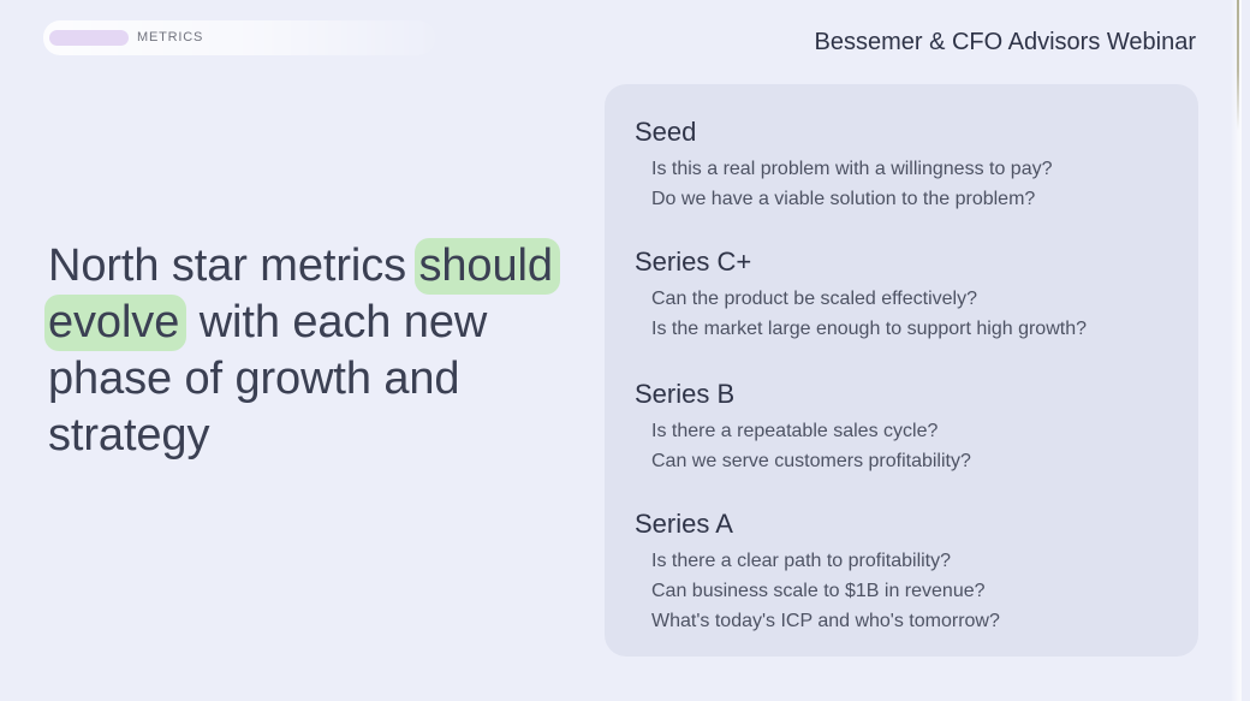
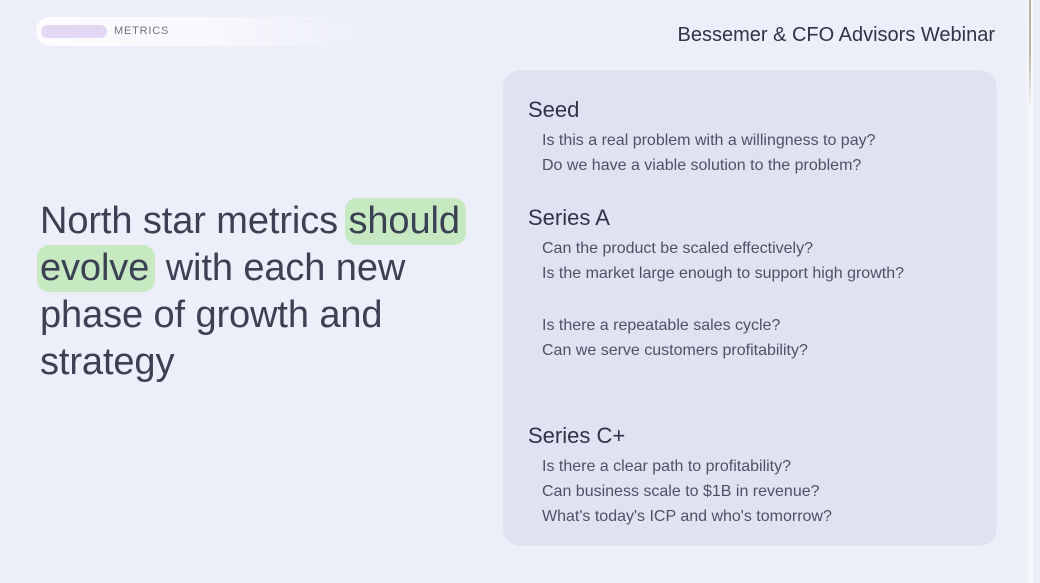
  METRICS
  Bessemer & CFO Advisors Webinar
  North star metrics should evolve with each new phase of growth and strategy
  Seed
  Is this a real problem with a willingness to pay?
  Do we have a viable solution to the problem?
- Series C+
+ Series A
  Can the product be scaled effectively?
  Is the market large enough to support high growth?
- Series B
  Is there a repeatable sales cycle?
  Can we serve customers profitability?
- Series A
+ Series C+
  Is there a clear path to profitability?
  Can business scale to $1B in revenue?
  What's today's ICP and who's tomorrow?
